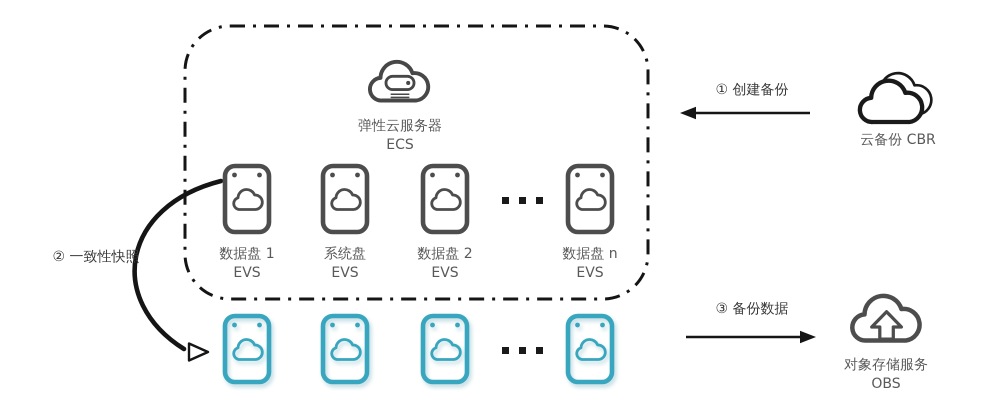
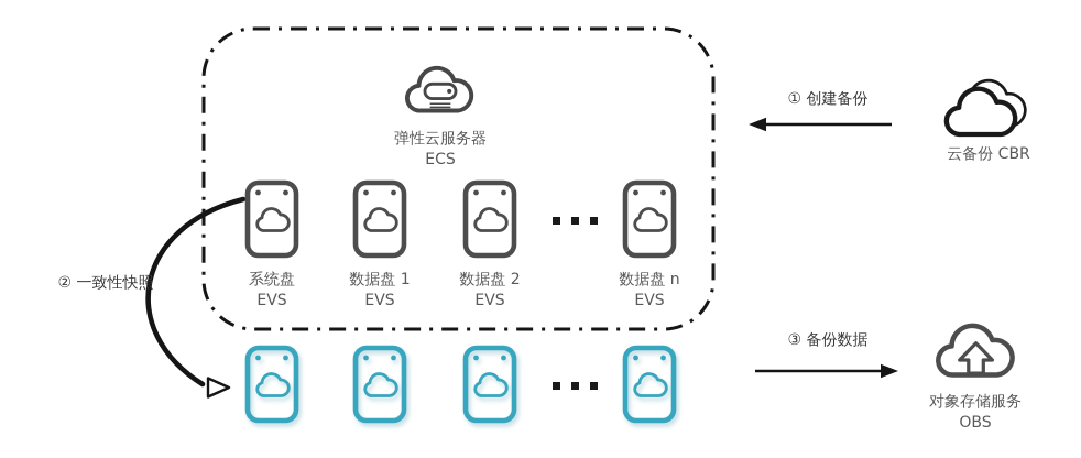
  弹性云服务器
  ECS
- 数据盘 1
+ 系统盘
  EVS
- 系统盘
+ 数据盘 1
  EVS
  数据盘 2
  EVS
  数据盘 n
  EVS
  ① 创建备份
  ② 一致性快照
  ③ 备份数据
  云备份 CBR
  对象存储服务
  OBS
